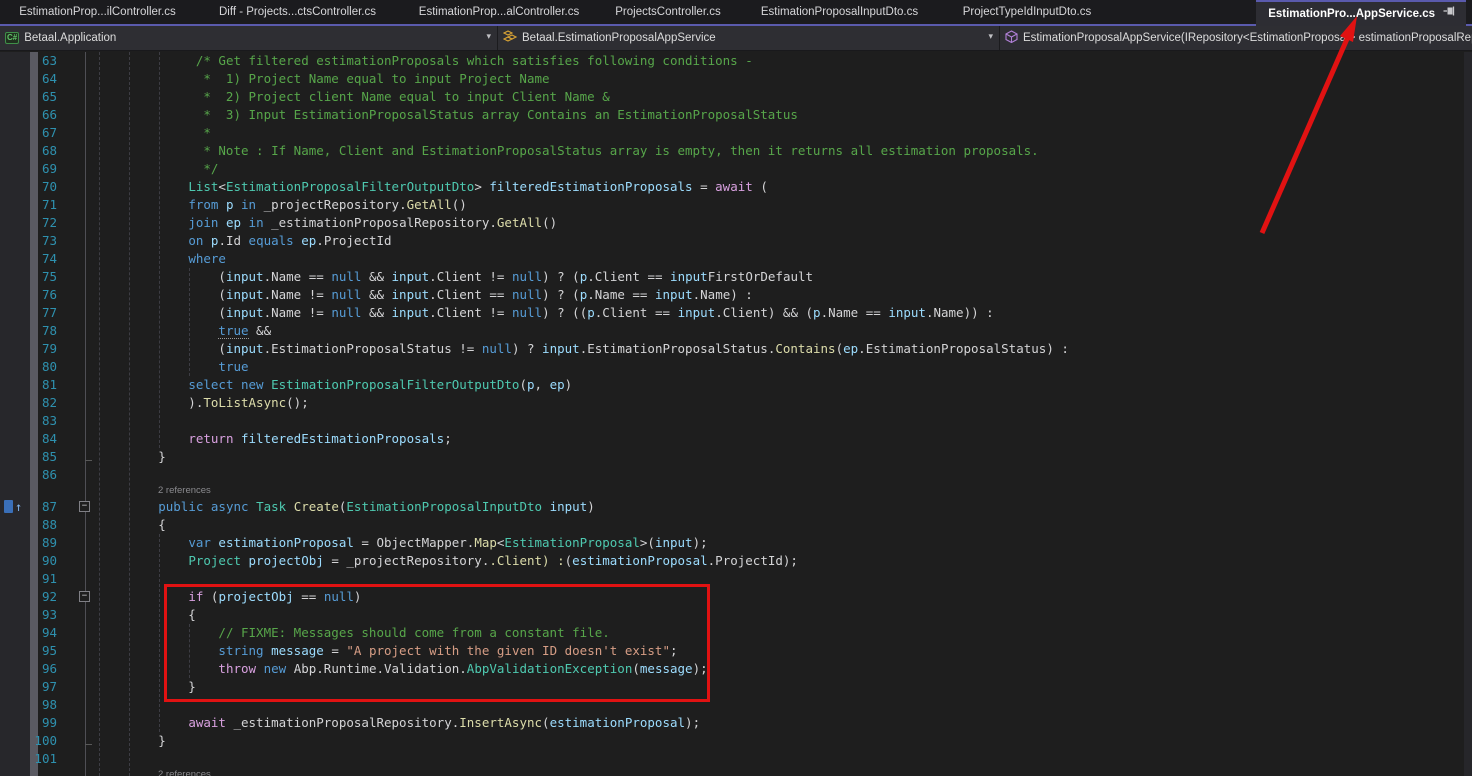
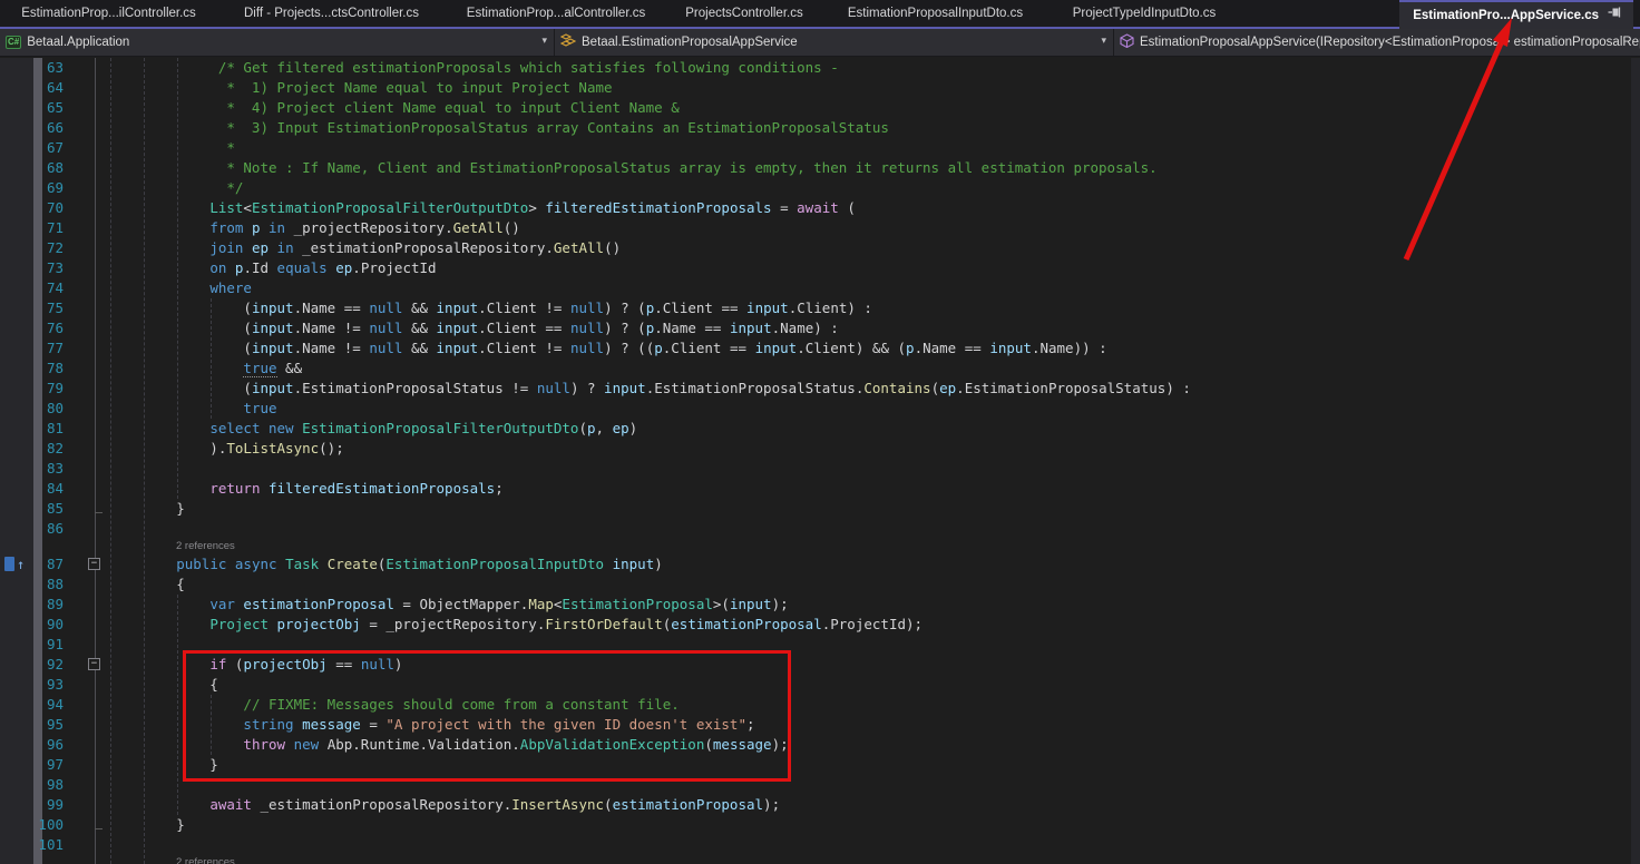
  EstimationProp...ilController.cs
  Diff - Projects...ctsController.cs
  EstimationProp...alController.cs
  ProjectsController.cs
  EstimationProposalInputDto.cs
  ProjectTypeIdInputDto.cs
  EstimationPro...AppService.cs
  C#
  Betaal.Application
  ▾
  Betaal.EstimationProposalAppService
  ▾
  EstimationProposalAppService(IRepository<EstimationProposa estimationProposalRe
  63 /* Get filtered estimationProposals which satisfies following conditions -
  64 * 1) Project Name equal to input Project Name
- 65 * 2) Project client Name equal to input Client Name &
+ 65 * 4) Project client Name equal to input Client Name &
  66 * 3) Input EstimationProposalStatus array Contains an EstimationProposalStatus
  67 *
  68 * Note : If Name, Client and EstimationProposalStatus array is empty, then it returns all estimation proposals.
  69 */
  70 List<EstimationProposalFilterOutputDto> filteredEstimationProposals = await (
  71 from p in _projectRepository.GetAll()
  72 join ep in _estimationProposalRepository.GetAll()
  73 on p.Id equals ep.ProjectId
  74 where
- 75 (input.Name == null && input.Client != null) ? (p.Client == inputFirstOrDefault
+ 75 (input.Name == null && input.Client != null) ? (p.Client == input.Client) :
  76 (input.Name != null && input.Client == null) ? (p.Name == input.Name) :
  77 (input.Name != null && input.Client != null) ? ((p.Client == input.Client) && (p.Name == input.Name)) :
  78 true &&
  79 (input.EstimationProposalStatus != null) ? input.EstimationProposalStatus.Contains(ep.EstimationProposalStatus) :
  80 true
  81 select new EstimationProposalFilterOutputDto(p, ep)
  82 ).ToListAsync();
  83
  84 return filteredEstimationProposals;
  85 }
  86
  2 references
  87 public async Task Create(EstimationProposalInputDto input)
  −
  ↑
  88 {
  89 var estimationProposal = ObjectMapper.Map<EstimationProposal>(input);
- 90 Project projectObj = _projectRepository..Client) :(estimationProposal.ProjectId);
+ 90 Project projectObj = _projectRepository.FirstOrDefault(estimationProposal.ProjectId);
  91
  92 if (projectObj == null)
  −
  93 {
  94 // FIXME: Messages should come from a constant file.
  95 string message = "A project with the given ID doesn't exist";
  96 throw new Abp.Runtime.Validation.AbpValidationException(message);
  97 }
  98
  99 await _estimationProposalRepository.InsertAsync(estimationProposal);
  100 }
  101
  2 references
